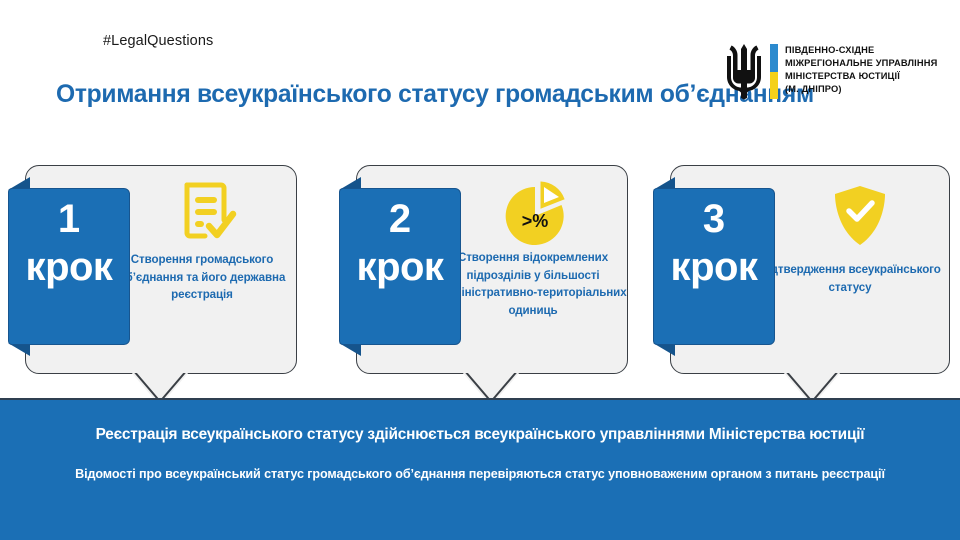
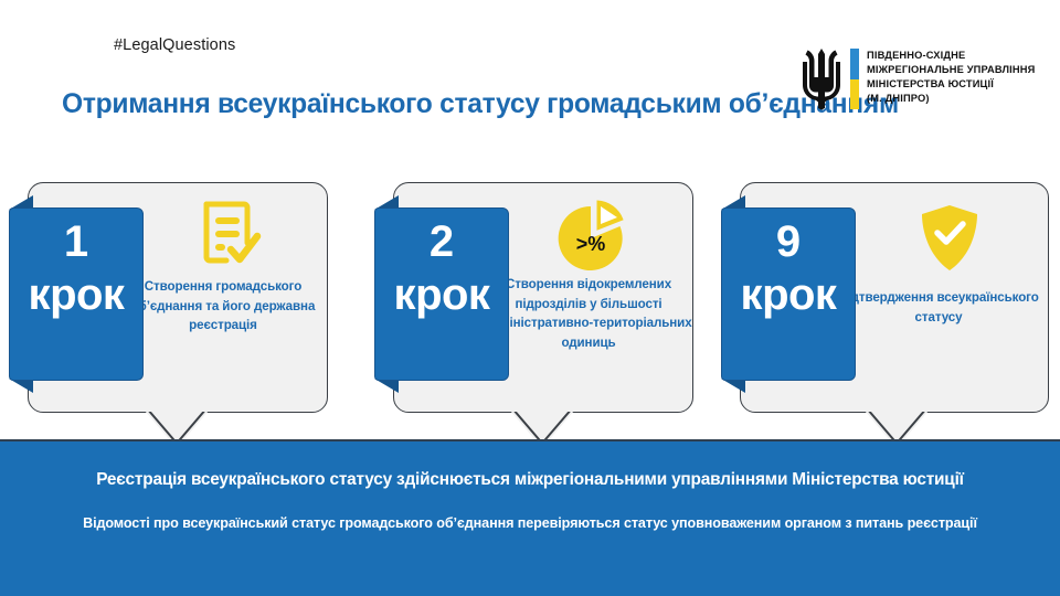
  #LegalQuestions
  Отримання всеукраїнського статусу громадським об’єднням
  ПІВДЕННО-СХІДНЕ
  МІЖРЕГІОНАЛЬНЕ УПРАВЛІННЯ
  МІНІСТЕРСТВА ЮСТИЦІЇ
  (М. ДНІПРО)
  Створення громадського ’єднання та його державна реєстрація
  1
  крок
  >%
  Створення відокремлених підрозділів у більшості іністративно-територіальних одиниць
  2
  крок
  твердження всеукраїнського статусу
- 3
+ 9
  крок
- Реєстрація всеукраїнського статусу здійснюється всеукраїнського управліннями Міністерства юстиції
+ Реєстрація всеукраїнського статусу здійснюється міжрегіональними управліннями Міністерства юстиції
  Відомості про всеукраїнський статус громадського об’єднання перевіряються статус уповноваженим органом з питань реєстрації
